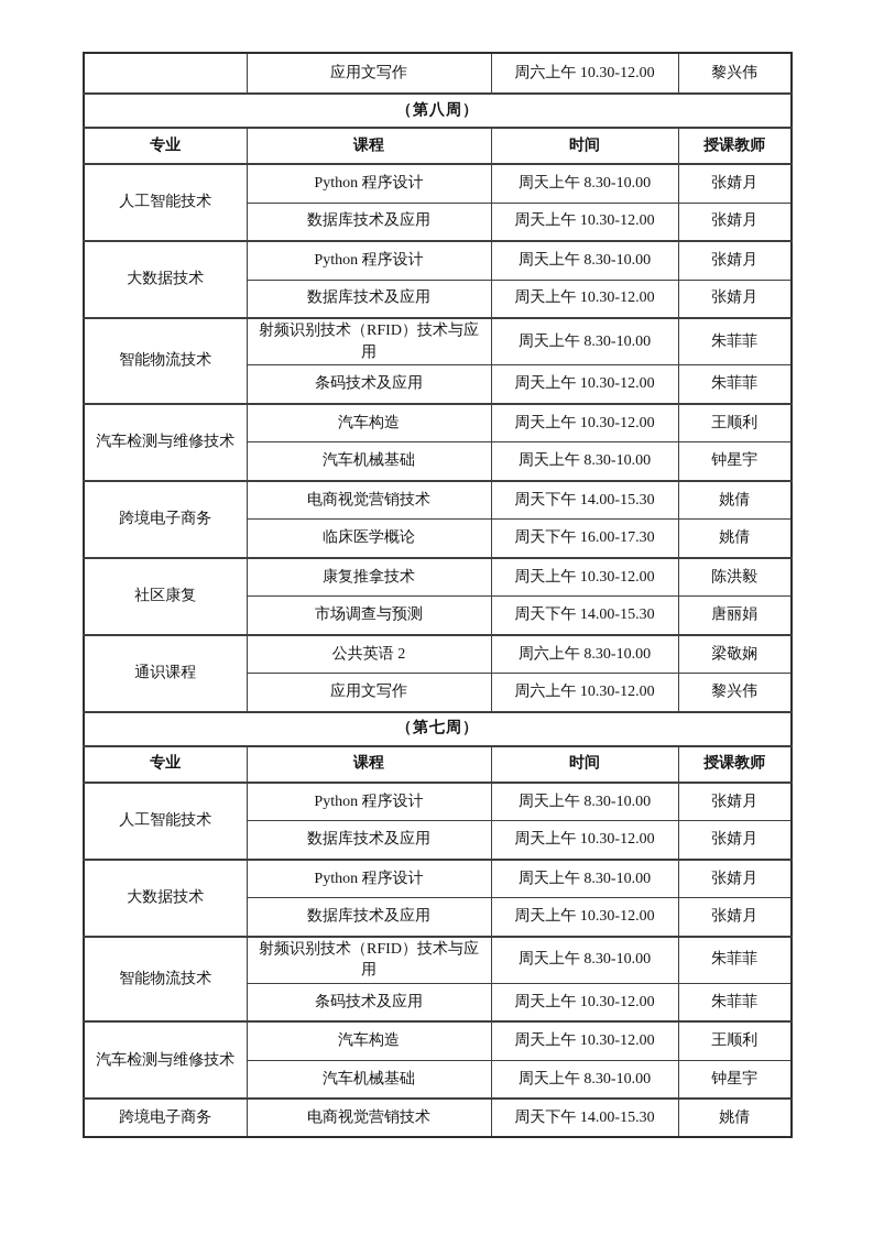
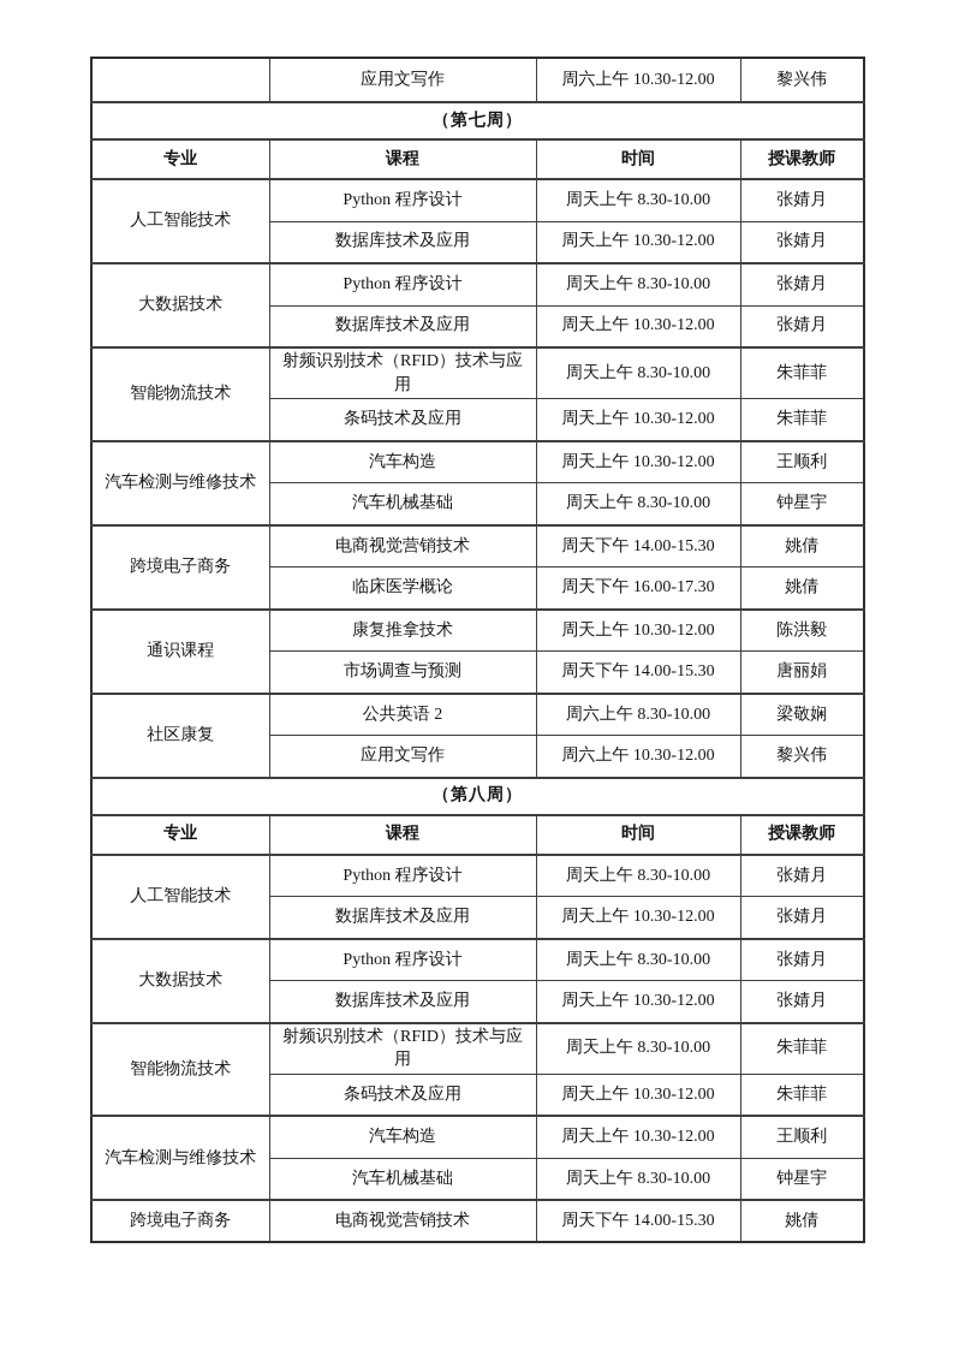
  	应用文写作	周六上午 10.30-12.00	黎兴伟
- （第八周）
+ （第七周）
  专业	课程	时间	授课教师
  人工智能技术	Python 程序设计	周天上午 8.30-10.00	张婧月
  数据库技术及应用	周天上午 10.30-12.00	张婧月
  大数据技术	Python 程序设计	周天上午 8.30-10.00	张婧月
  数据库技术及应用	周天上午 10.30-12.00	张婧月
  智能物流技术	射频识别技术（RFID）技术与应用	周天上午 8.30-10.00	朱菲菲
  条码技术及应用	周天上午 10.30-12.00	朱菲菲
  汽车检测与维修技术	汽车构造	周天上午 10.30-12.00	王顺利
  汽车机械基础	周天上午 8.30-10.00	钟星宇
  跨境电子商务	电商视觉营销技术	周天下午 14.00-15.30	姚倩
  临床医学概论	周天下午 16.00-17.30	姚倩
- 社区康复	康复推拿技术	周天上午 10.30-12.00	陈洪毅
+ 通识课程	康复推拿技术	周天上午 10.30-12.00	陈洪毅
  市场调查与预测	周天下午 14.00-15.30	唐丽娟
- 通识课程	公共英语 2	周六上午 8.30-10.00	梁敬娴
+ 社区康复	公共英语 2	周六上午 8.30-10.00	梁敬娴
  应用文写作	周六上午 10.30-12.00	黎兴伟
- （第七周）
+ （第八周）
  专业	课程	时间	授课教师
  人工智能技术	Python 程序设计	周天上午 8.30-10.00	张婧月
  数据库技术及应用	周天上午 10.30-12.00	张婧月
  大数据技术	Python 程序设计	周天上午 8.30-10.00	张婧月
  数据库技术及应用	周天上午 10.30-12.00	张婧月
  智能物流技术	射频识别技术（RFID）技术与应用	周天上午 8.30-10.00	朱菲菲
  条码技术及应用	周天上午 10.30-12.00	朱菲菲
  汽车检测与维修技术	汽车构造	周天上午 10.30-12.00	王顺利
  汽车机械基础	周天上午 8.30-10.00	钟星宇
  跨境电子商务	电商视觉营销技术	周天下午 14.00-15.30	姚倩
